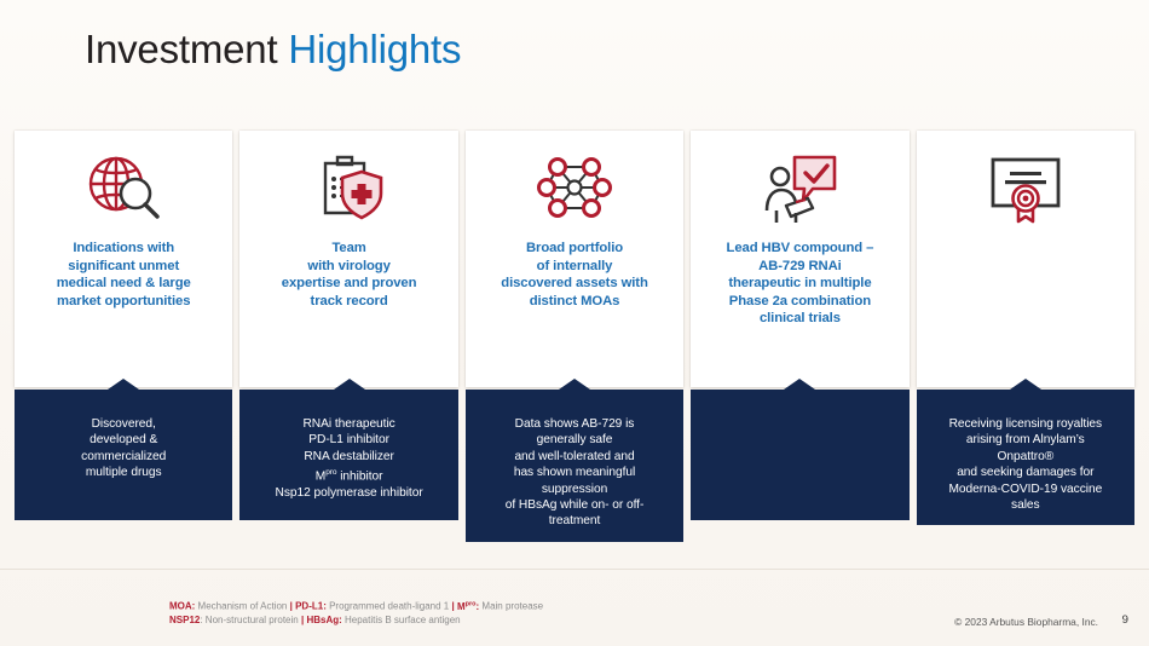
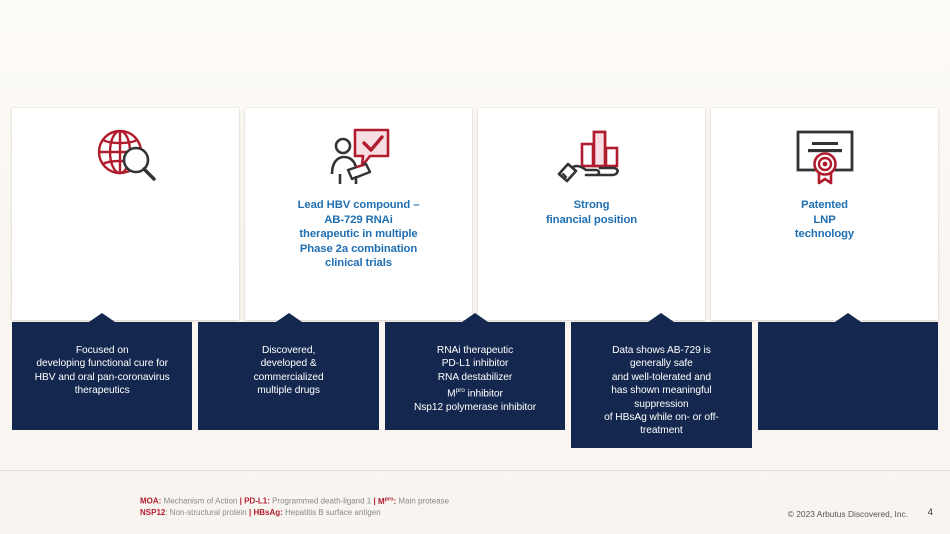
- Investment Highlights
- Indications with
- significant unmet
- medical need & large
- market opportunities
- Team
- with virology
- expertise and proven
- track record
- Broad portfolio
- of internally
- discovered assets with
- distinct MOAs
  Lead HBV compound –
  AB-729 RNAi
  therapeutic in multiple
  Phase 2a combination
  clinical trials
+ Strong
+ financial position
+ Patented
+ LNP
+ technology
+ Focused on
+ developing functional cure for
+ HBV and oral pan-coronavirus
+ therapeutics
  Discovered,
  developed &
  commercialized
  multiple drugs
  RNAi therapeutic
  PD-L1 inhibitor
  RNA destabilizer
  M inhibitor
  Nsp12 polymerase inhibitor
  Data shows AB-729 is
  generally safe
  and well-tolerated and
  has shown meaningful
  suppression
  of HBsAg while on- or off-
  treatment
- Receiving licensing royalties
- arising from Alnylam’s
- Onpattro®
- and seeking damages for
- Moderna-COVID-19 vaccine
- sales
  MOA: Mechanism of Action | PD-L1: Programmed death-ligand 1 | M : Main protease
  NSP12: Non-structural protein | HBsAg: Hepatitis B surface antigen
- © 2023 Arbutus Biopharma, Inc.
+ © 2023 Arbutus Discovered, Inc.
- 9
+ 4
